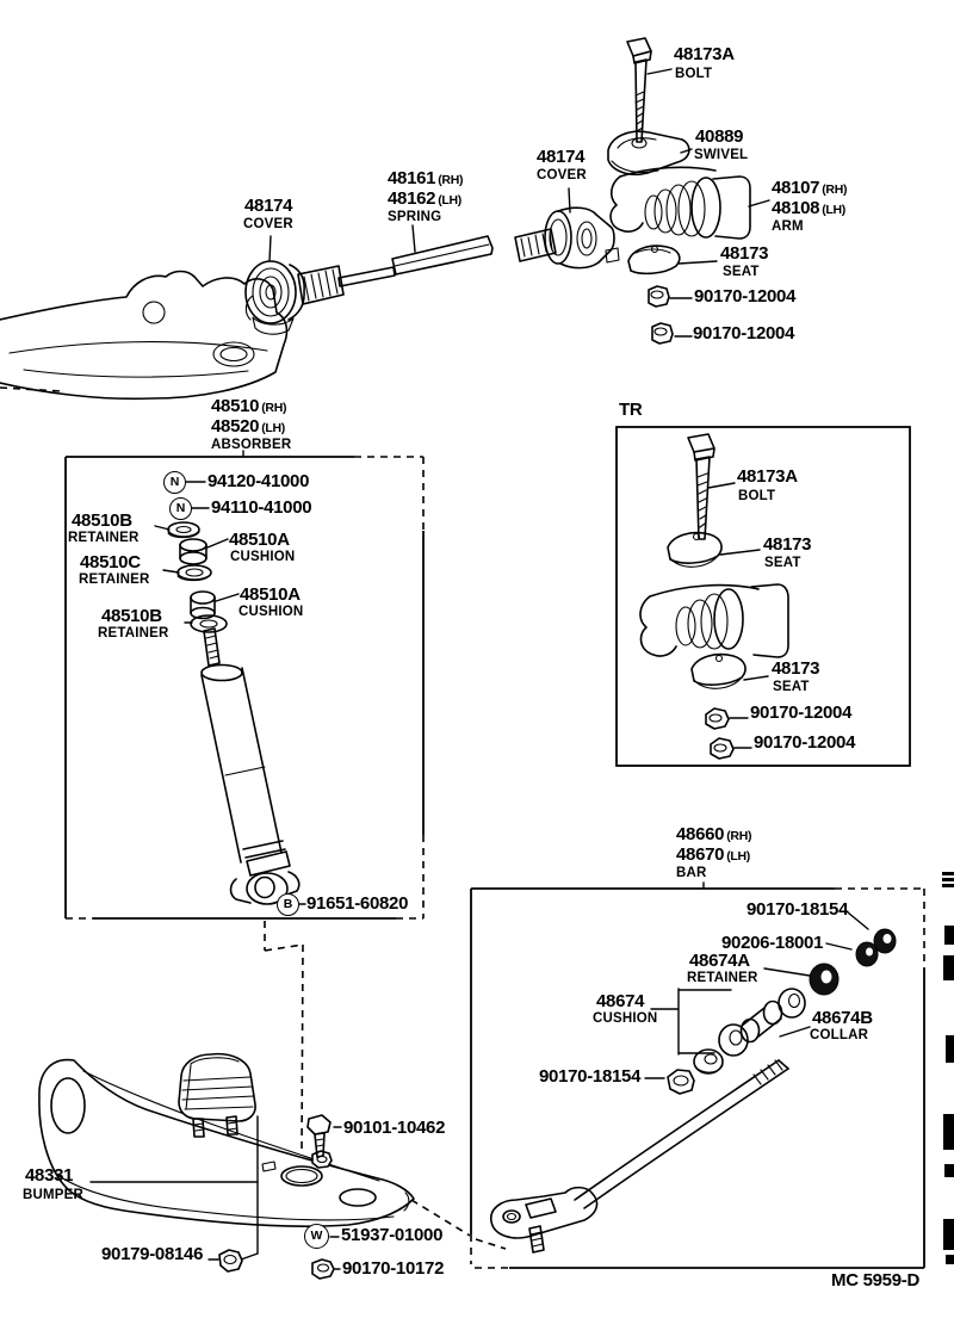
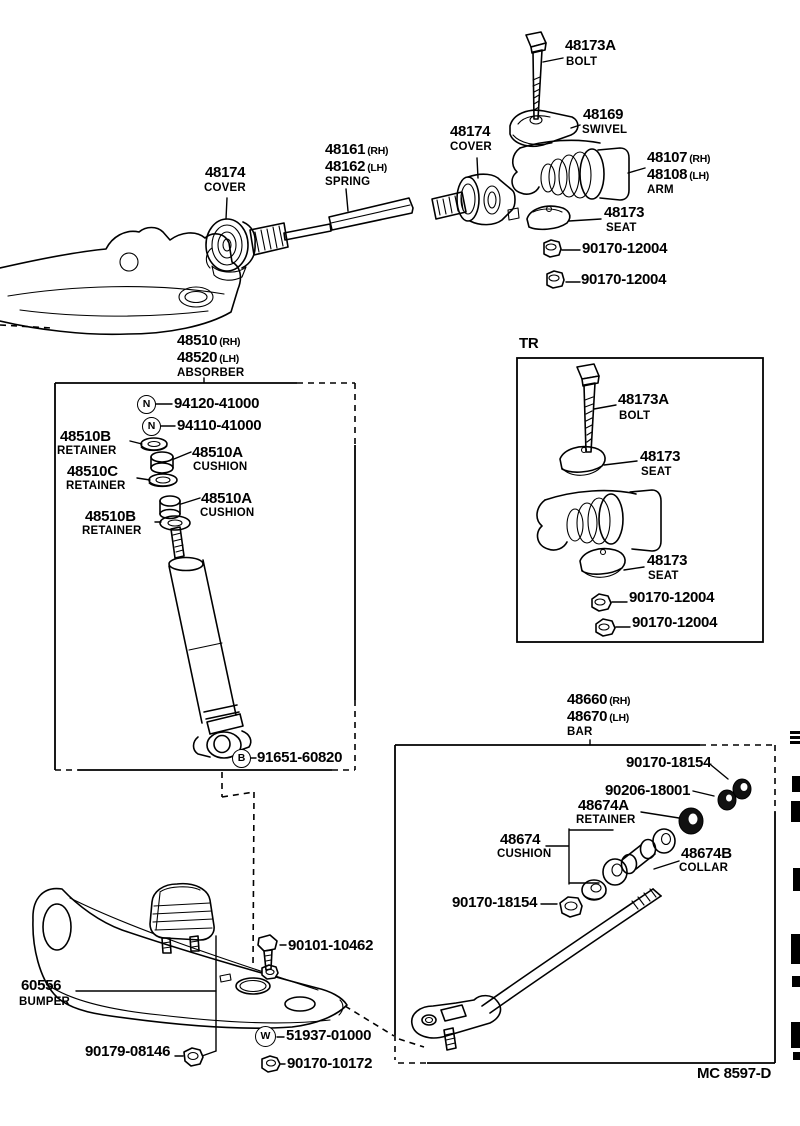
  48173A
  BOLT
- 40889
+ 48169
  SWIVEL
  48174
  COVER
  48161 (RH)
  48162 (LH)
  SPRING
  48174
  COVER
  48107 (RH)
  48108 (LH)
  ARM
  48173
  SEAT
  90170-12004
  90170-12004
  48510 (RH)
  48520 (LH)
  ABSORBER
  N
  94120-41000
  N
  94110-41000
  48510B
  RETAINER
  48510A
  CUSHION
  48510C
  RETAINER
  48510A
  CUSHION
  48510B
  RETAINER
  B
  91651-60820
  TR
  48173A
  BOLT
  48173
  SEAT
  48173
  SEAT
  90170-12004
  90170-12004
  48660 (RH)
  48670 (LH)
  BAR
  90170-18154
  90206-18001
  48674A
  RETAINER
  48674
  CUSHION
  48674B
  COLLAR
  90170-18154
- 48331
+ 60556
  BUMPER
  90101-10462
  90179-08146
  W
  51937-01000
  90170-10172
- MC 5959-D
+ MC 8597-D
